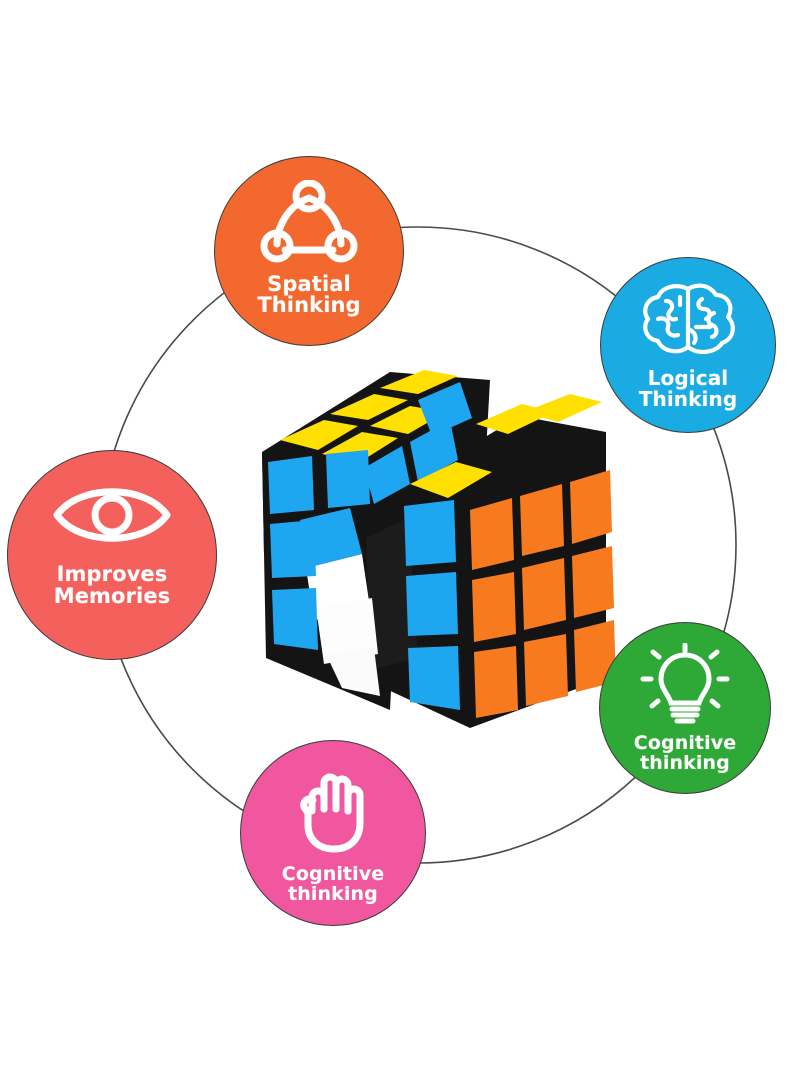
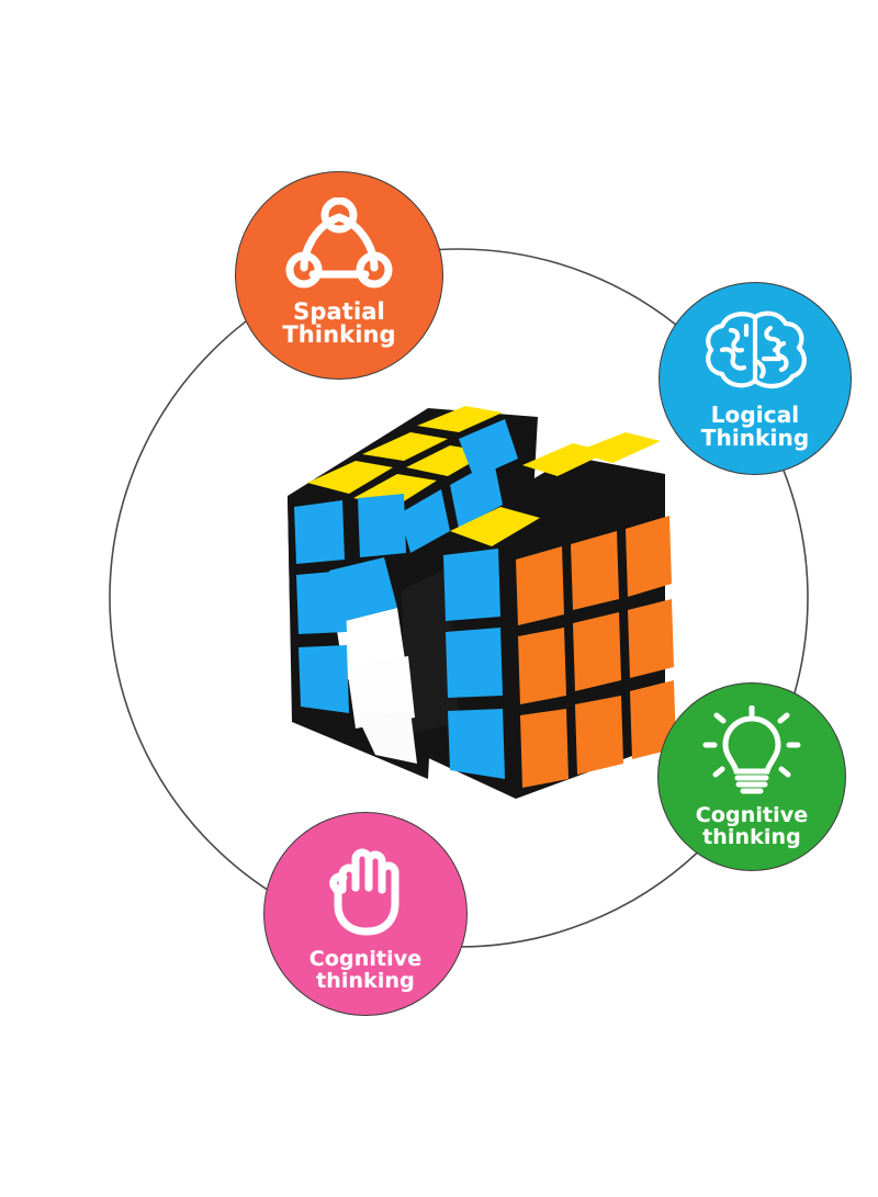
  Spatial
  Thinking
  Logical
  Thinking
  Cognitive
  thinking
  Cognitive
  thinking
- Improves
- Memories
